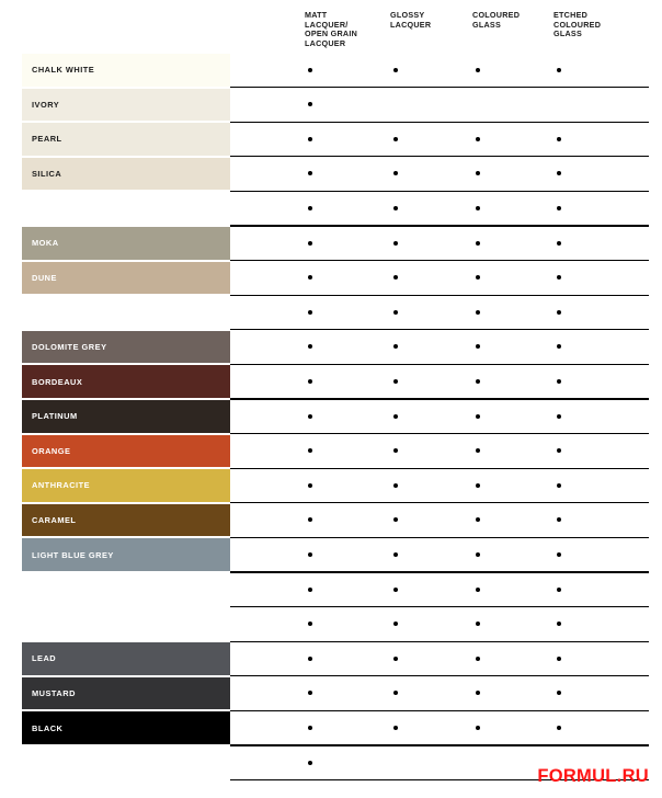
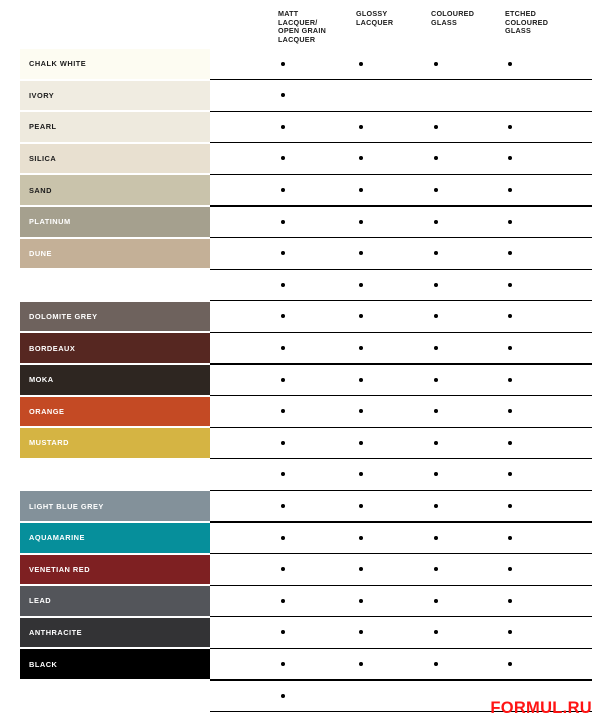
  MATT
  LACQUER/
  OPEN GRAIN
  LACQUER
  GLOSSY
  LACQUER
  COLOURED
  GLASS
  ETCHED
  COLOURED
  GLASS
  CHALK WHITE
  IVORY
  PEARL
  SILICA
+ SAND
- MOKA
+ PLATINUM
  DUNE
  DOLOMITE GREY
  BORDEAUX
- PLATINUM
+ MOKA
  ORANGE
- ANTHRACITE
+ MUSTARD
- CARAMEL
  LIGHT BLUE GREY
+ AQUAMARINE
+ VENETIAN RED
  LEAD
- MUSTARD
+ ANTHRACITE
  BLACK
  FORMUL.RU
